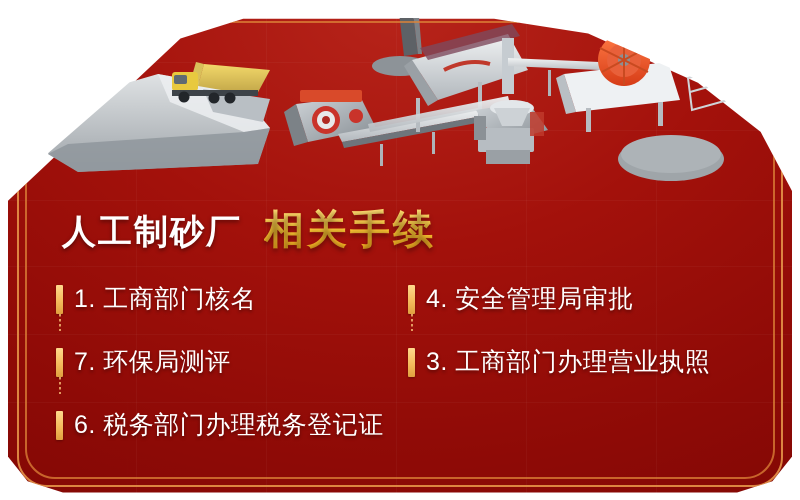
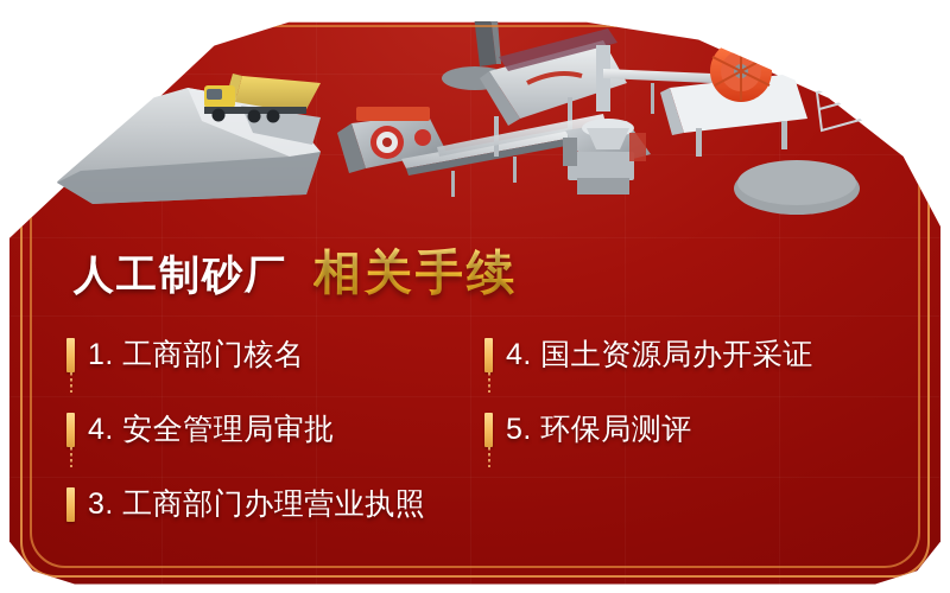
  人工制砂厂
  相关手续
  1. 工商部门核名
+ 4. 国土资源局办开采证
  4. 安全管理局审批
- 7. 环保局测评
+ 5. 环保局测评
  3. 工商部门办理营业执照
- 6. 税务部门办理税务登记证
